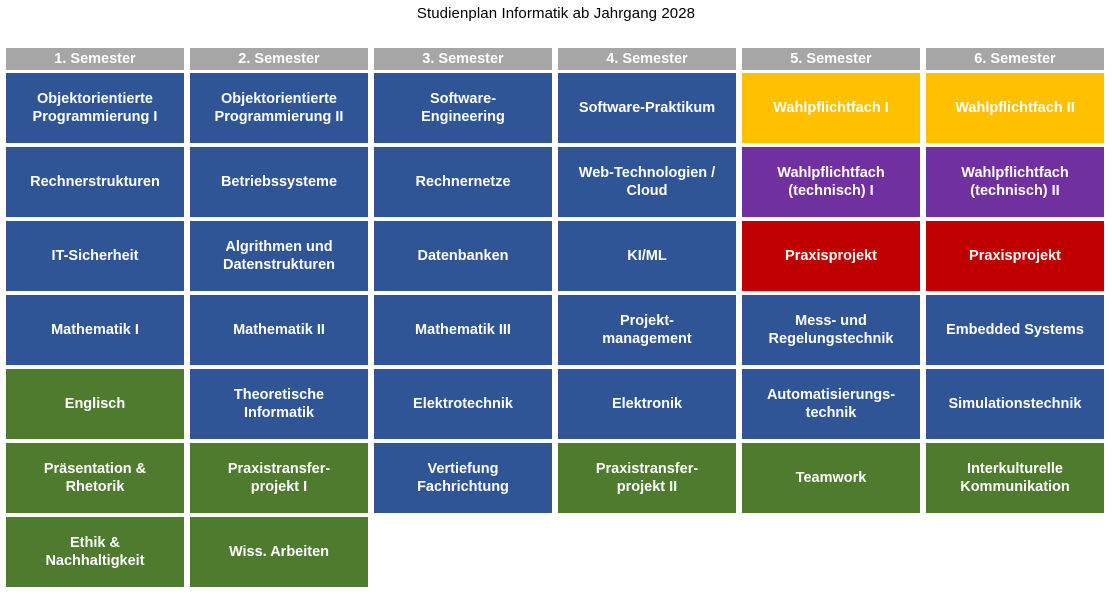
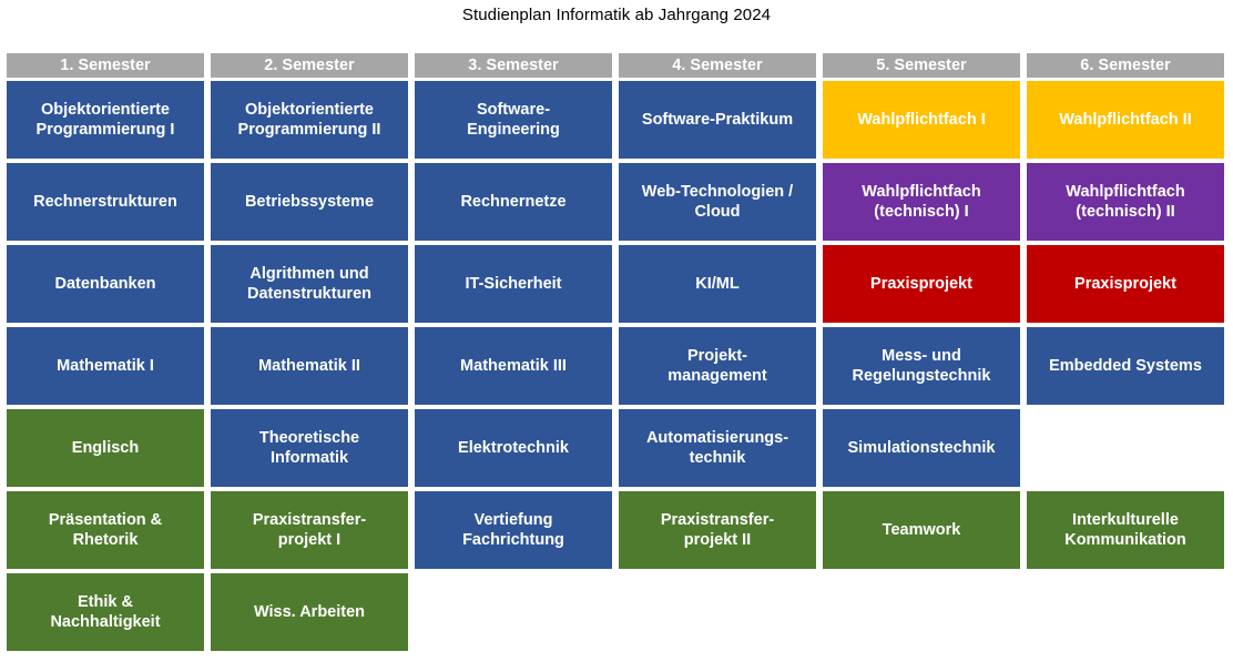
- Studienplan Informatik ab Jahrgang 2028
+ Studienplan Informatik ab Jahrgang 2024
  1. Semester
  2. Semester
  3. Semester
  4. Semester
  5. Semester
  6. Semester
  Objektorientierte
  Programmierung I
  Objektorientierte
  Programmierung II
  Software-
  Engineering
  Software-Praktikum
  Wahlpflichtfach I
  Wahlpflichtfach II
  Rechnerstrukturen
  Betriebssysteme
  Rechnernetze
  Web-Technologien /
  Cloud
  Wahlpflichtfach
  (technisch) I
  Wahlpflichtfach
  (technisch) II
- IT-Sicherheit
+ Datenbanken
  Algrithmen und
  Datenstrukturen
- Datenbanken
+ IT-Sicherheit
  KI/ML
  Praxisprojekt
  Praxisprojekt
  Mathematik I
  Mathematik II
  Mathematik III
  Projekt-
  management
  Mess- und
  Regelungstechnik
  Embedded Systems
  Englisch
  Theoretische
  Informatik
  Elektrotechnik
- Elektronik
  Automatisierungs-
  technik
  Simulationstechnik
  Präsentation &
  Rhetorik
  Praxistransfer-
  projekt I
  Vertiefung
  Fachrichtung
  Praxistransfer-
  projekt II
  Teamwork
  Interkulturelle
  Kommunikation
  Ethik &
  Nachhaltigkeit
  Wiss. Arbeiten
